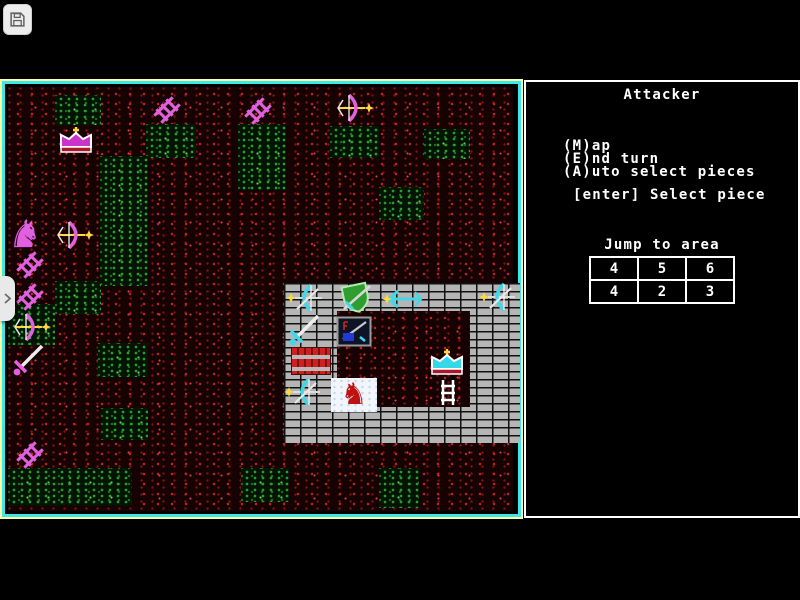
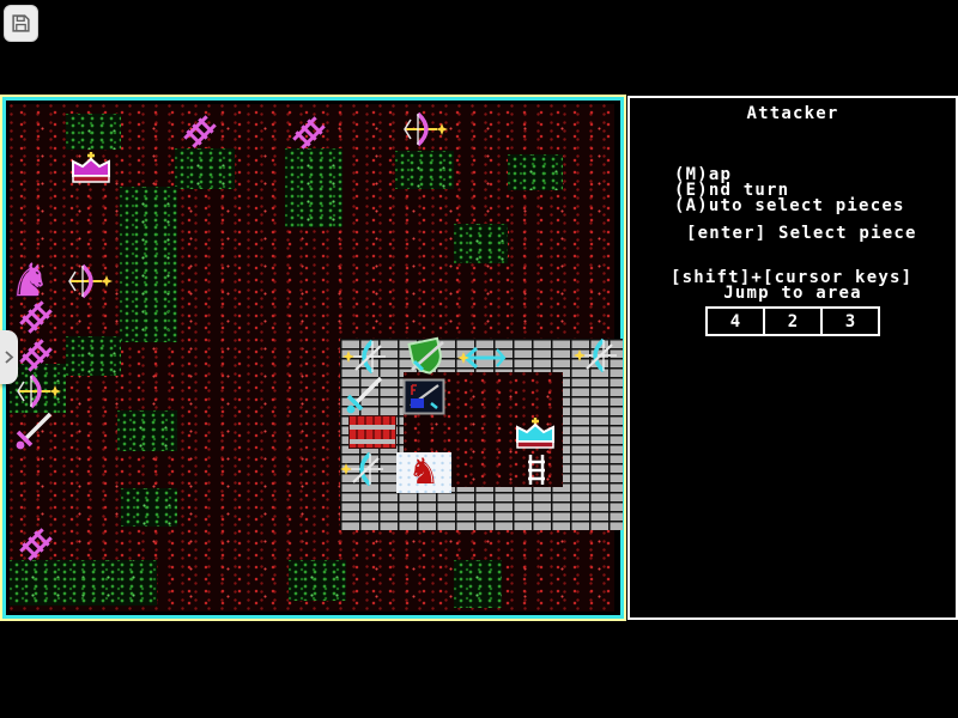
  Attacker
  (M)ap
  (E)nd turn
  (A)uto select pieces
  [enter] Select piece
+ [shift]+[cursor keys]
  Jump to area
- 4	5	6
  4	2	3
  ♞
